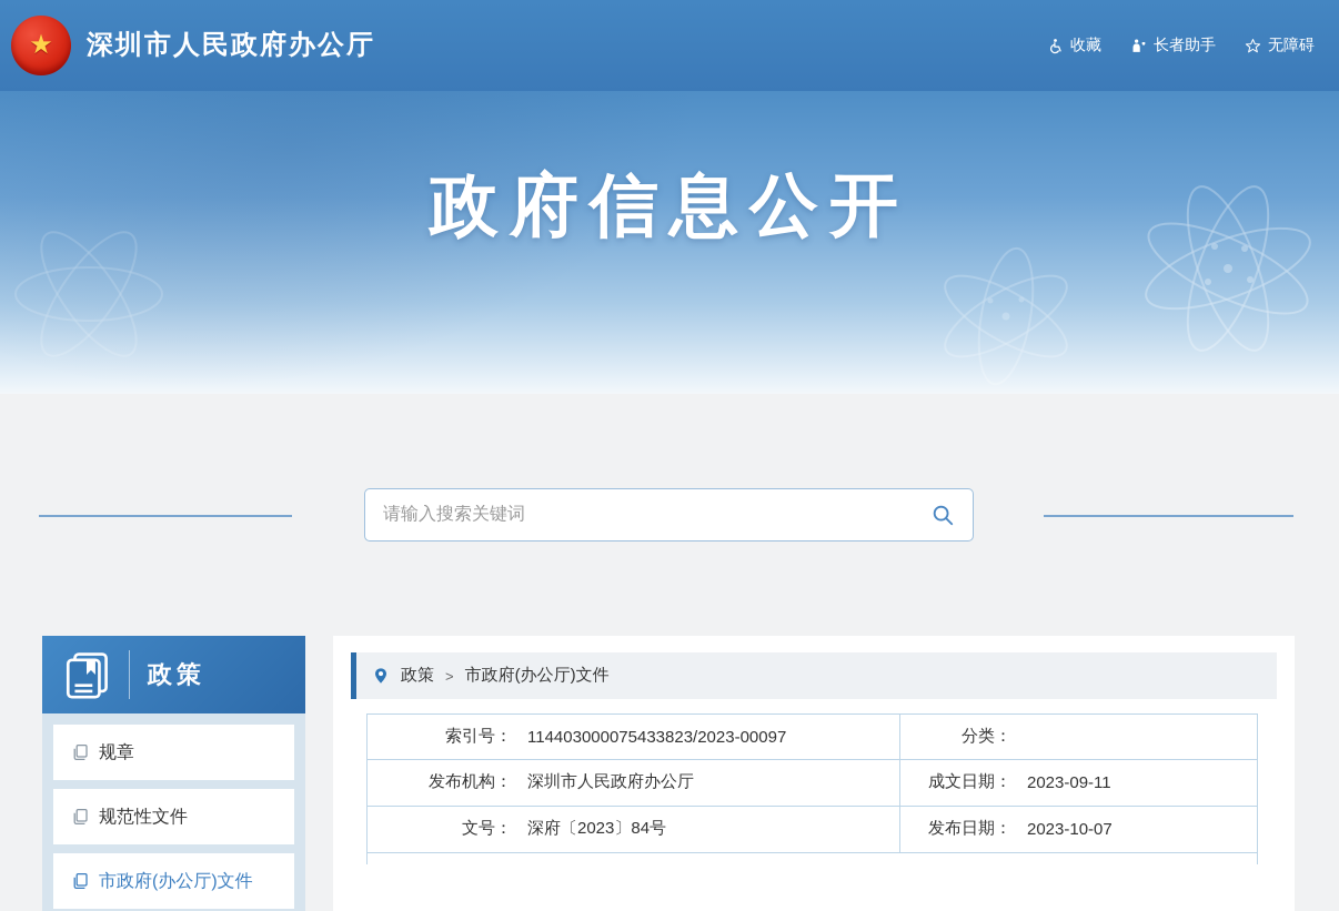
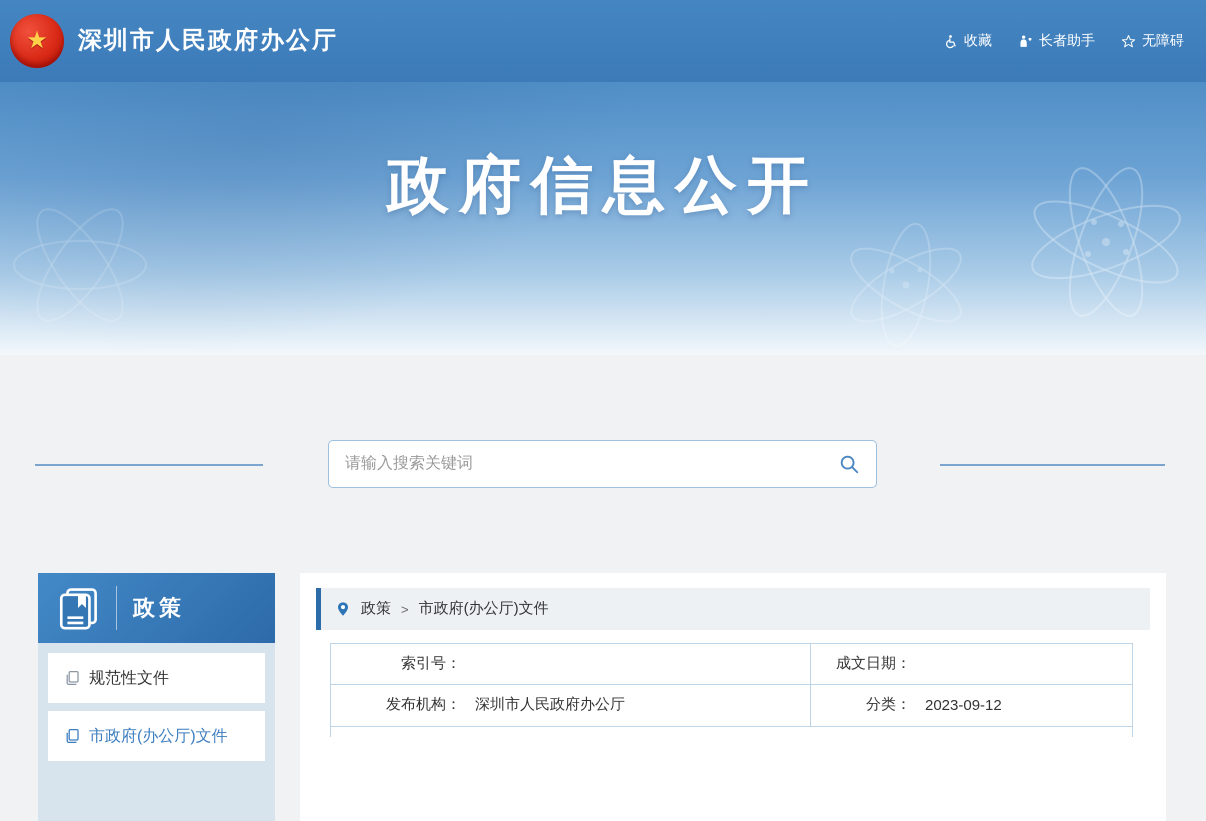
  ★
  深圳市人民政府办公厅
  收藏
  长者助手
  无障碍
  政府信息公开
  请输入搜索关键词
  政策
- 规章
  规范性文件
  市政府(办公厅)文件
  政策
  >
  市政府(办公厅)文件
  索引号：
- 114403000075433823/2023-00097
- 分类：
+ 成文日期：
  发布机构：
  深圳市人民政府办公厅
- 成文日期：
+ 分类：
- 2023-09-11
+ 2023-09-12
- 文号：
- 深府〔2023〕84号
- 发布日期：
- 2023-10-07
